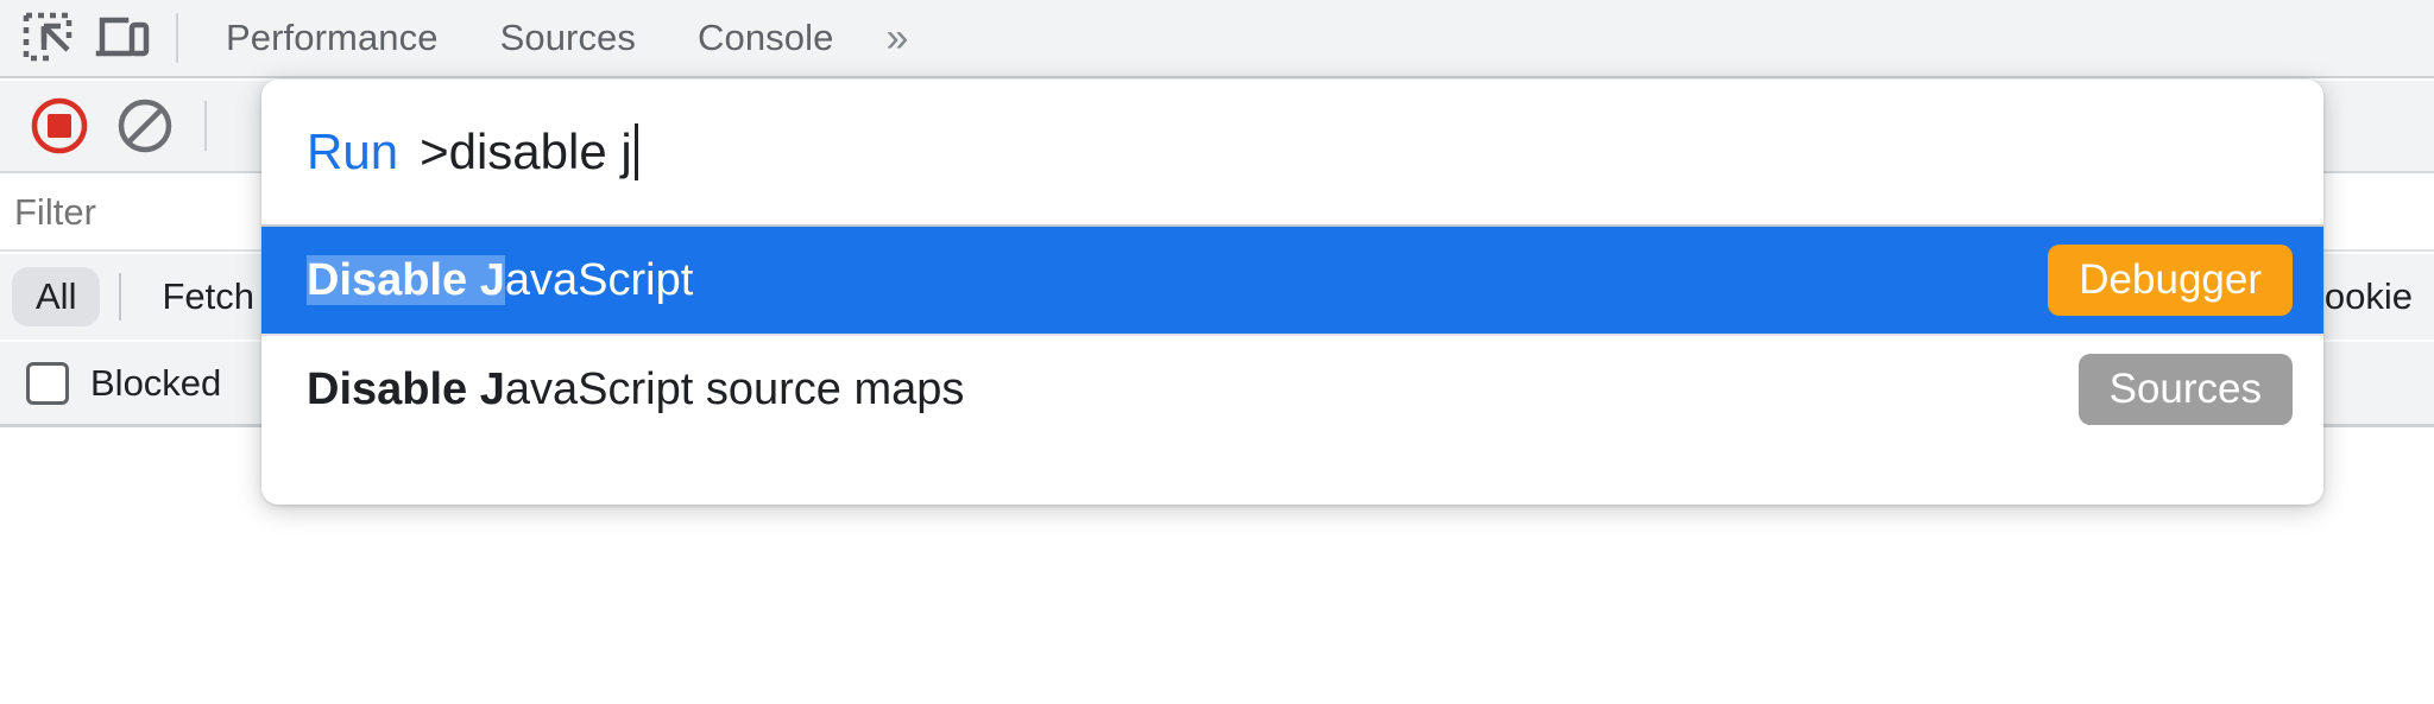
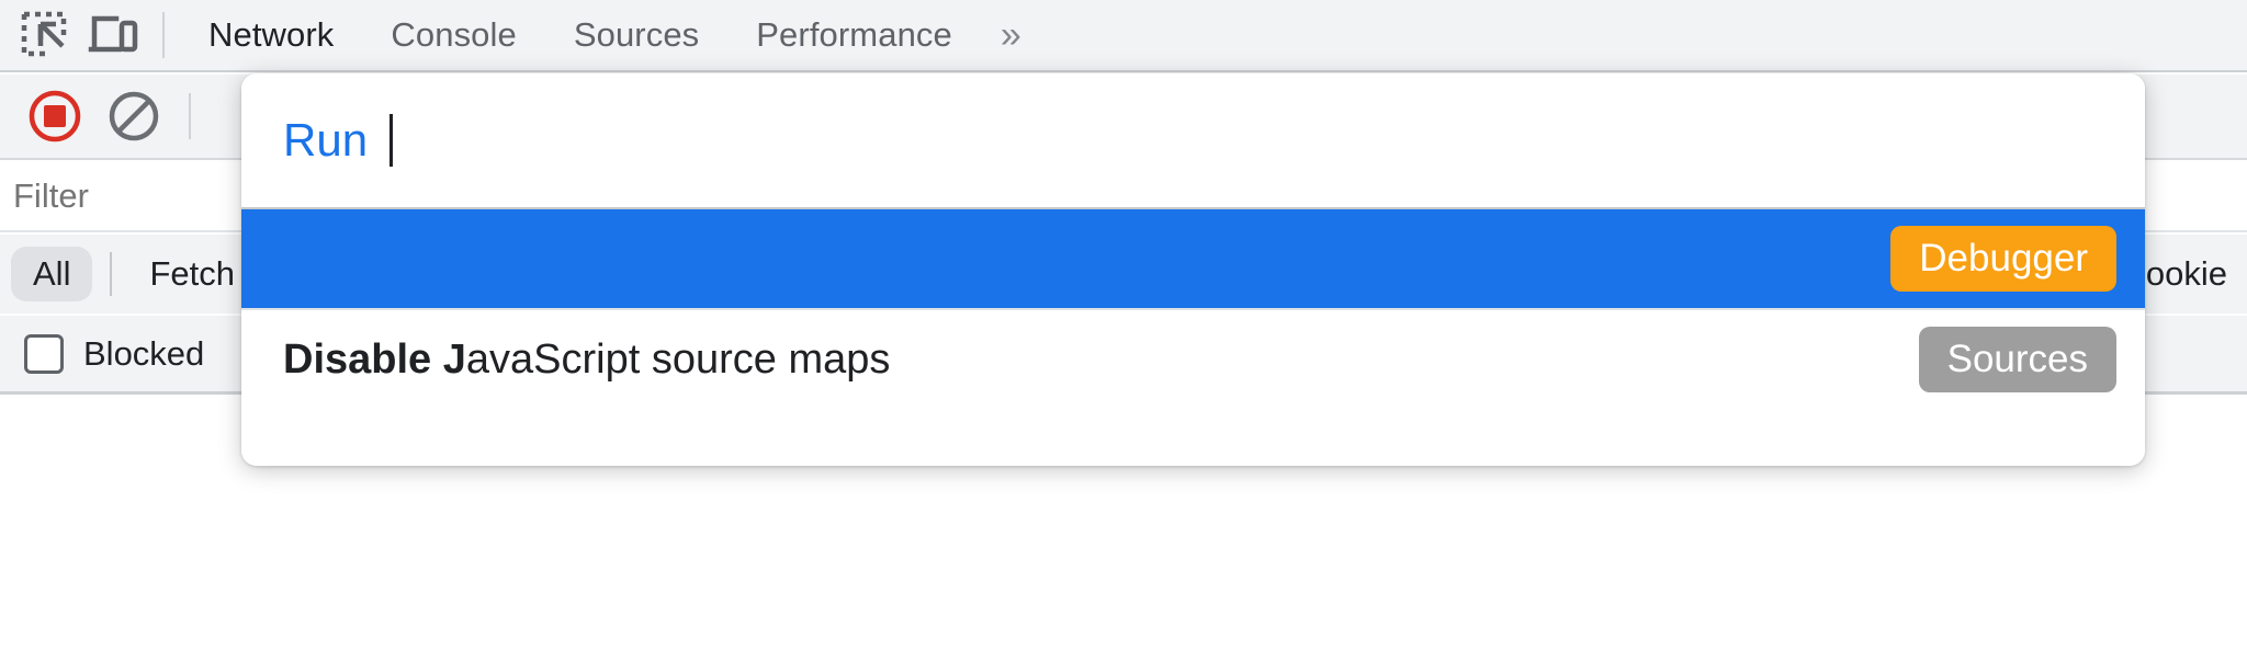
  Filter
  All
  Fetch
  ookie
  Blocked
+ Network
- Performance
+ Console
  Sources
- Console
+ Performance
  »
  Run
- >disable j
- Disable JavaScript
  Debugger
  Disable JavaScript source maps
  Sources
